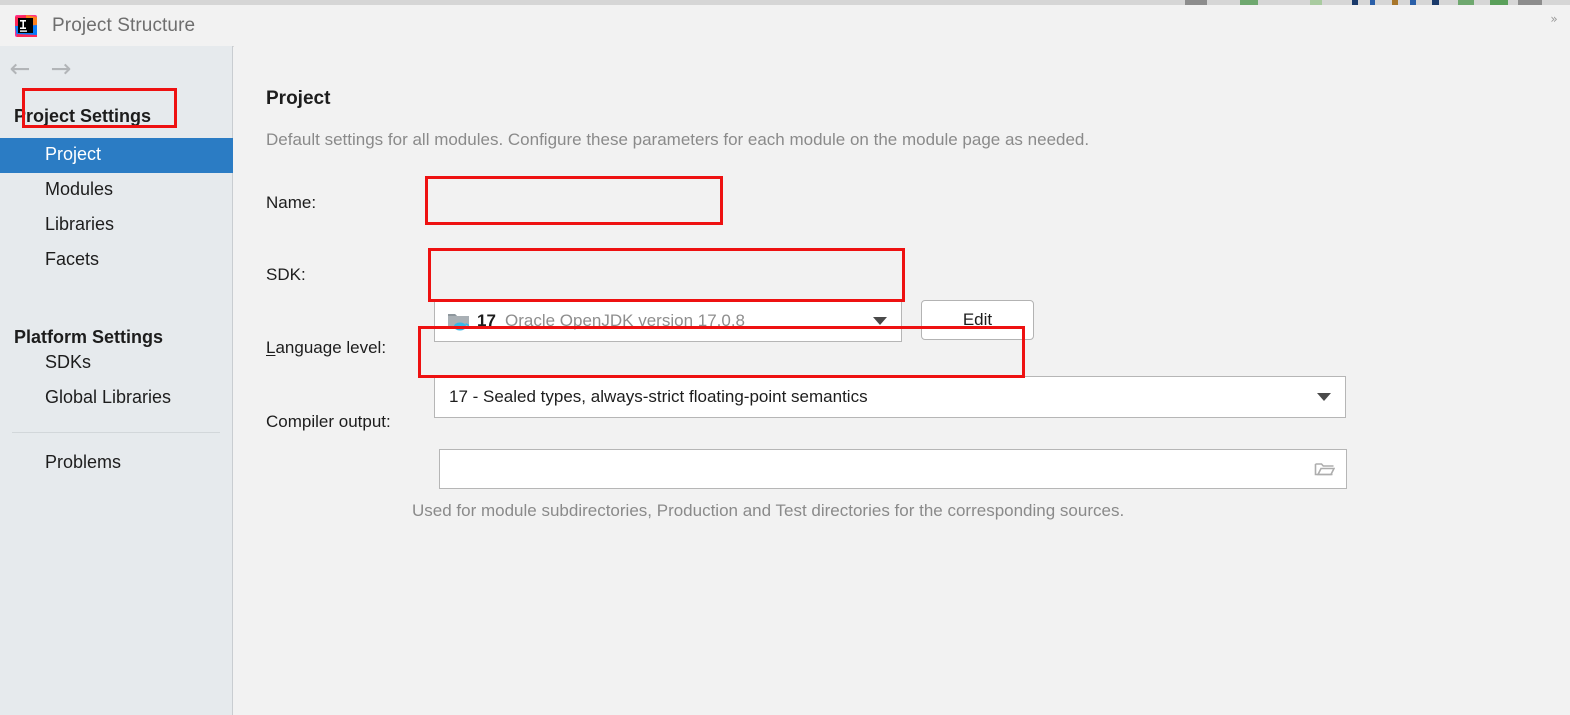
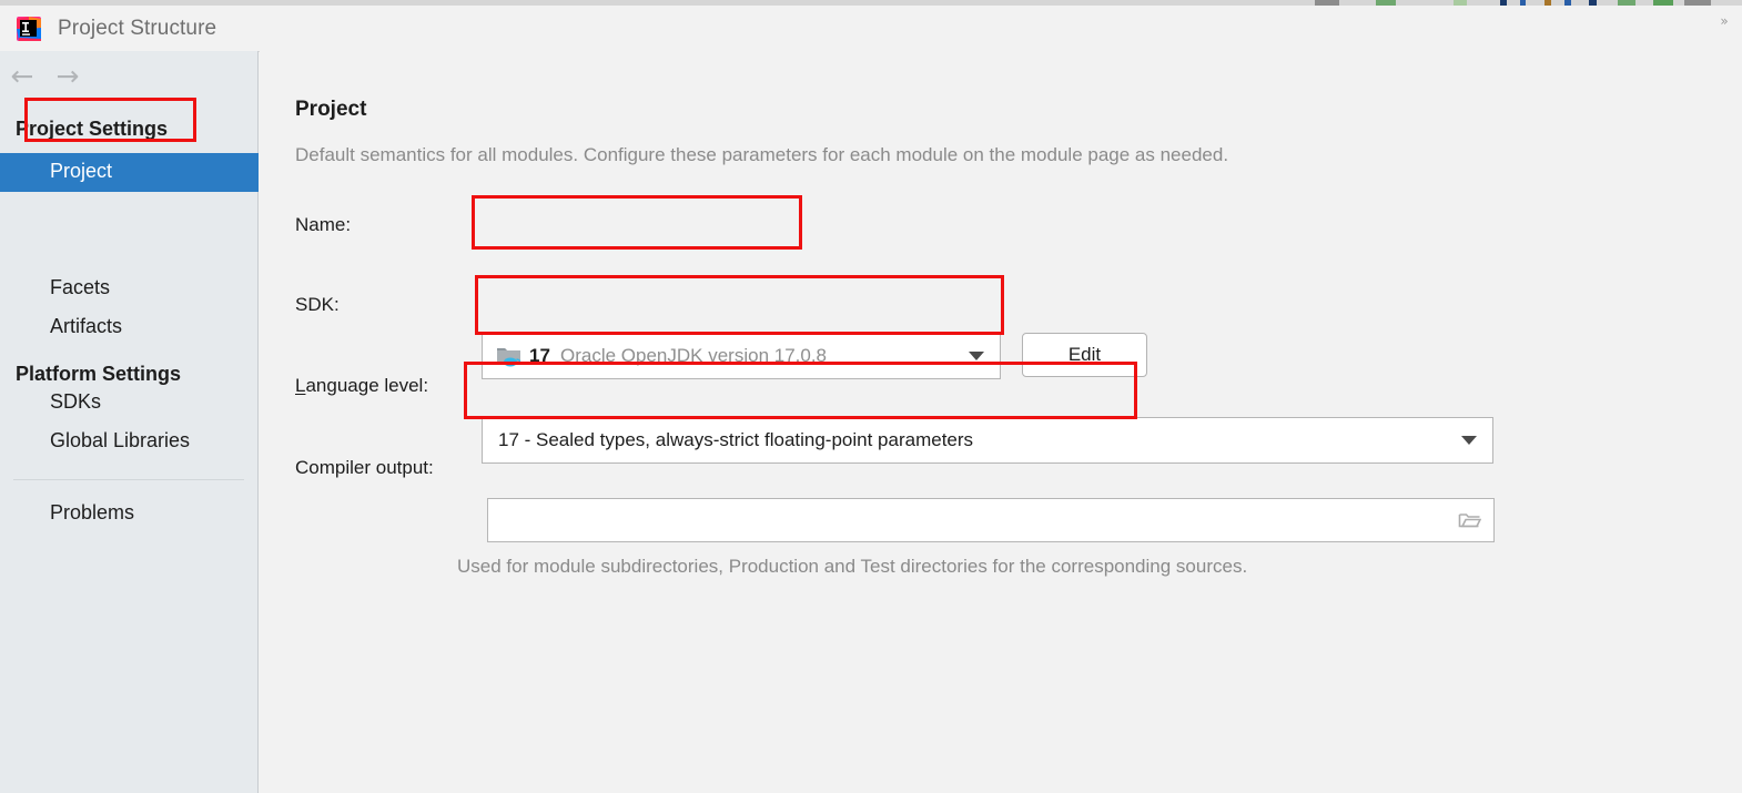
  Project Structure
  »
  ←
  →
  Project Settings
  Platform Settings
  Project
- Modules
- Libraries
  Facets
+ Artifacts
  SDKs
  Global Libraries
  Problems
  Project
- Default settings for all modules. Configure these parameters for each module on the module page as needed.
+ Default semantics for all modules. Configure these parameters for each module on the module page as needed.
  Name:
  SDK:
  17
  Oracle OpenJDK version 17.0.8
  Edit
  Language level:
- 17 - Sealed types, always-strict floating-point semantics
+ 17 - Sealed types, always-strict floating-point parameters
  Compiler output:
  Used for module subdirectories, Production and Test directories for the corresponding sources.
